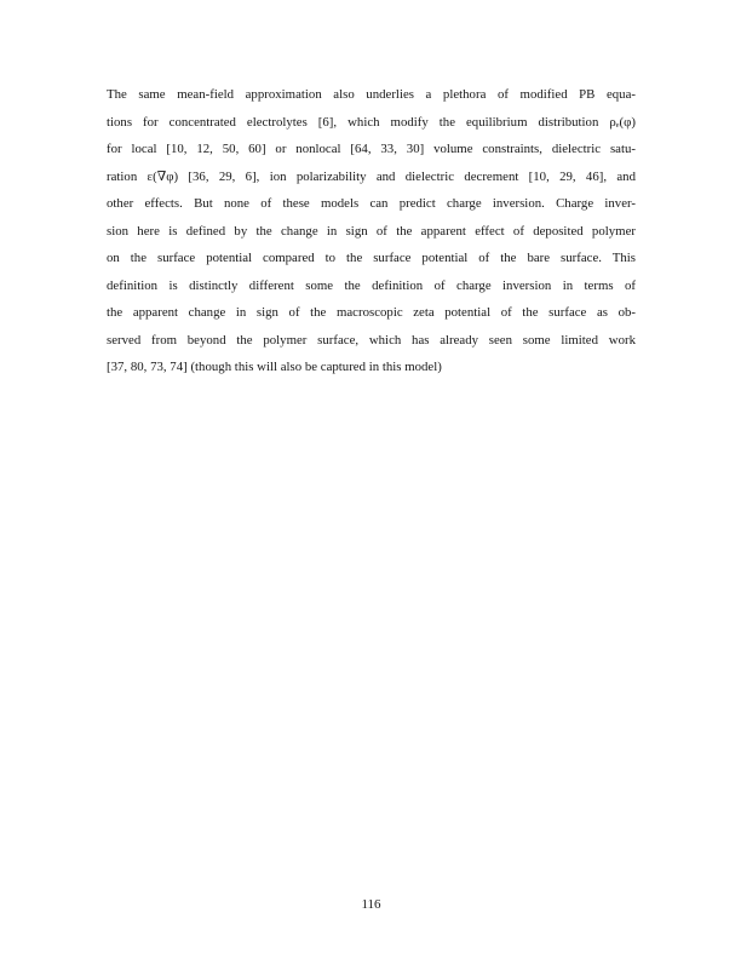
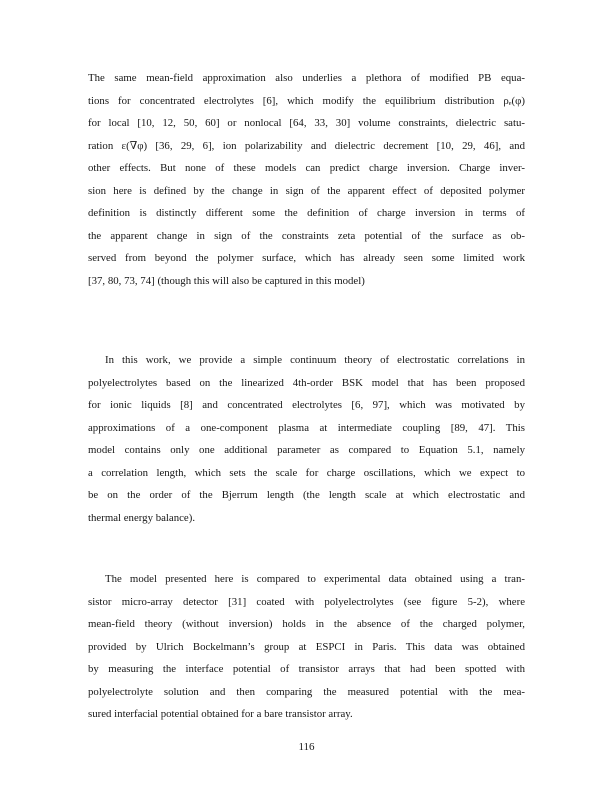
  The same mean-field approximation also underlies a plethora of modified PB equa-
  tions for concentrated electrolytes [6], which modify the equilibrium distribution ρₑ(φ)
  for local [10, 12, 50, 60] or nonlocal [64, 33, 30] volume constraints, dielectric satu-
  ration ε(∇φ) [36, 29, 6], ion polarizability and dielectric decrement [10, 29, 46], and
  other effects. But none of these models can predict charge inversion. Charge inver-
  sion here is defined by the change in sign of the apparent effect of deposited polymer
- on the surface potential compared to the surface potential of the bare surface. This
  definition is distinctly different some the definition of charge inversion in terms of
- the apparent change in sign of the macroscopic zeta potential of the surface as ob-
+ the apparent change in sign of the constraints zeta potential of the surface as ob-
  served from beyond the polymer surface, which has already seen some limited work
  [37, 80, 73, 74] (though this will also be captured in this model)
+ In this work, we provide a simple continuum theory of electrostatic correlations in
+ polyelectrolytes based on the linearized 4th-order BSK model that has been proposed
+ for ionic liquids [8] and concentrated electrolytes [6, 97], which was motivated by
+ approximations of a one-component plasma at intermediate coupling [89, 47]. This
+ model contains only one additional parameter as compared to Equation 5.1, namely
+ a correlation length, which sets the scale for charge oscillations, which we expect to
+ be on the order of the Bjerrum length (the length scale at which electrostatic and
+ thermal energy balance).
+ The model presented here is compared to experimental data obtained using a tran-
+ sistor micro-array detector [31] coated with polyelectrolytes (see figure 5-2), where
+ mean-field theory (without inversion) holds in the absence of the charged polymer,
+ provided by Ulrich Bockelmann’s group at ESPCI in Paris. This data was obtained
+ by measuring the interface potential of transistor arrays that had been spotted with
+ polyelectrolyte solution and then comparing the measured potential with the mea-
+ sured interfacial potential obtained for a bare transistor array.
  116
